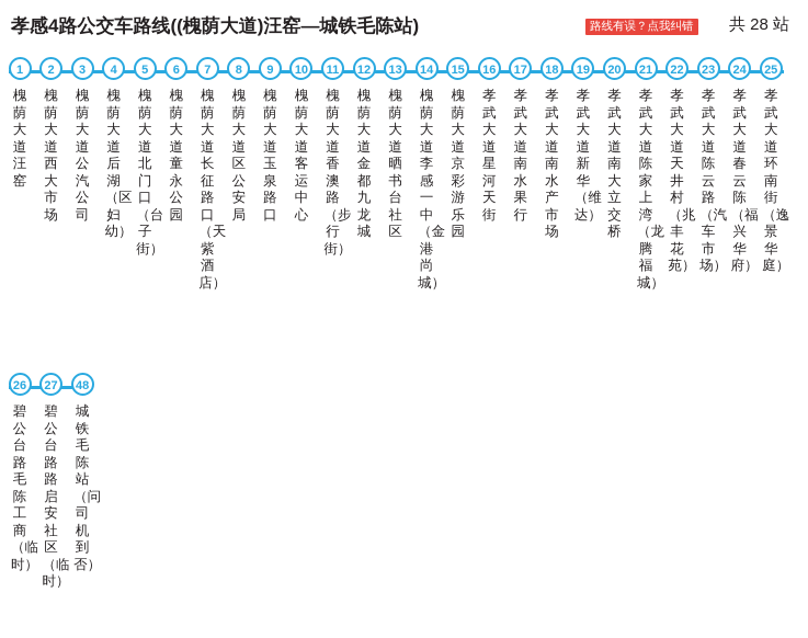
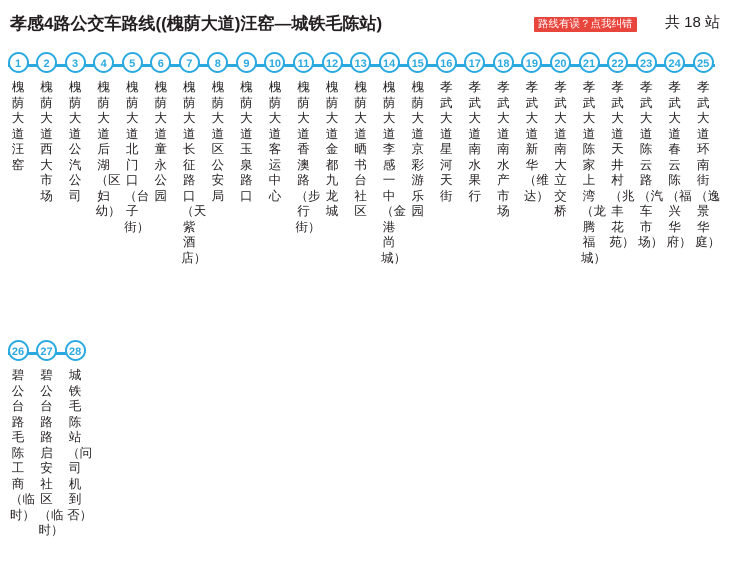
  孝感4路公交车路线((槐荫大道)汪窑—城铁毛陈站)
  路线有误？点我纠错
- 共 28 站
+ 共 18 站
  1
  槐荫大道汪窑
  2
  槐荫大道西大市场
  3
  槐荫大道公汽公司
  4
  槐荫大道后湖（妇幼
  5
  槐荫大道北门口（子街）
  6
  槐荫大道童永公园
  7
  槐荫大道长征路口（天紫酒店）
  8
  槐荫大道区公安局
  9
  槐荫大道玉泉路口
  10
  槐荫大道客运中心
  11
  槐荫大道香澳路（行街）
  12
  槐荫大道金都九龙城
  13
  槐荫大道晒书台社区
  14
  槐荫大道李感一中（港尚城）
  15
  槐荫大道京彩游乐园
  16
  孝武大道星河天街
  17
  孝武大道南水果行
  18
  孝武大道南水产市场
  19
  孝武大道新华（达
  20
  孝武大道南大立交桥
  21
  孝武大道陈家上湾（腾福城）
  22
  孝武大道天井村（丰花苑
  23
  孝武大道陈云路（车市场
  24
  孝武大道春云陈（兴华府
  25
  孝武大道环南街（逸景华庭）
  26
  碧公台路毛陈工商（时
  27
  碧公台路路启安社区（时）
- 48
+ 28
  城铁毛陈站（问司机到否）
